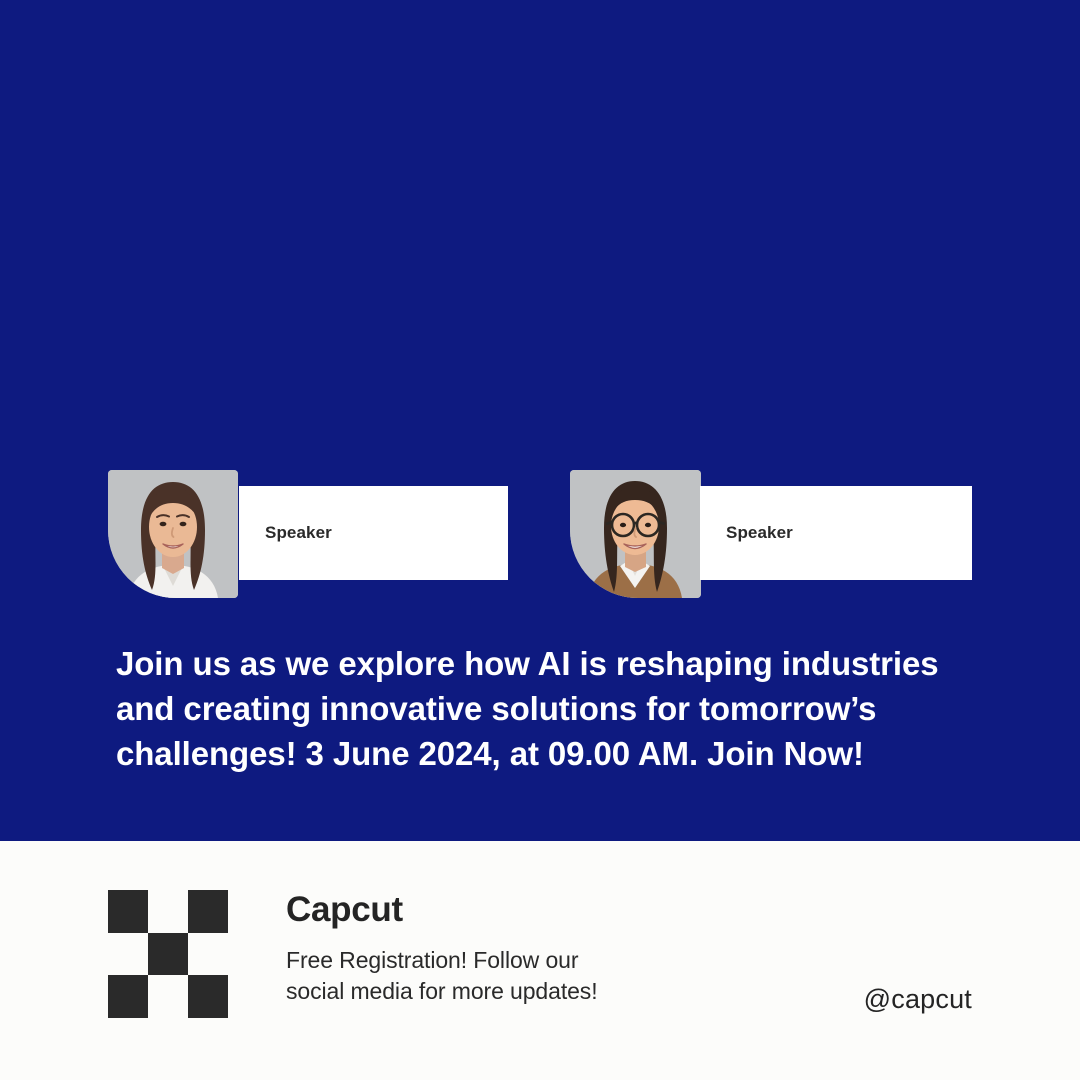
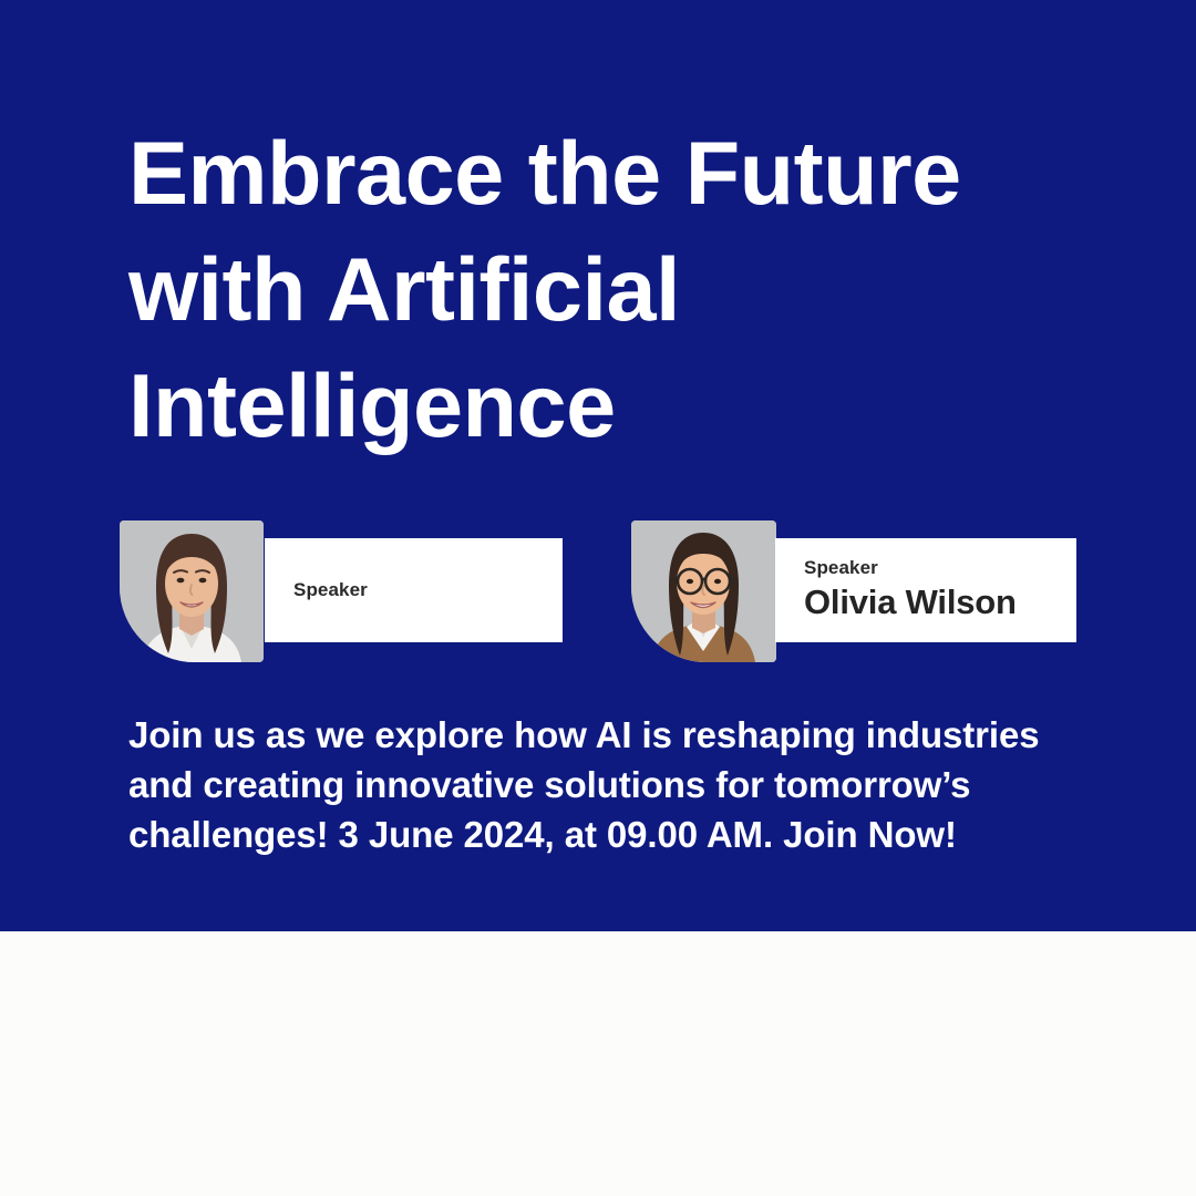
+ Embrace the Future
+ with Artificial
+ Intelligence
  Speaker
  Speaker
+ Olivia Wilson
  Join us as we explore how AI is reshaping industries
  and creating innovative solutions for tomorrow’s
  challenges! 3 June 2024, at 09.00 AM. Join Now!
- Capcut
- Free Registration! Follow our
- social media for more updates!
- @capcut
